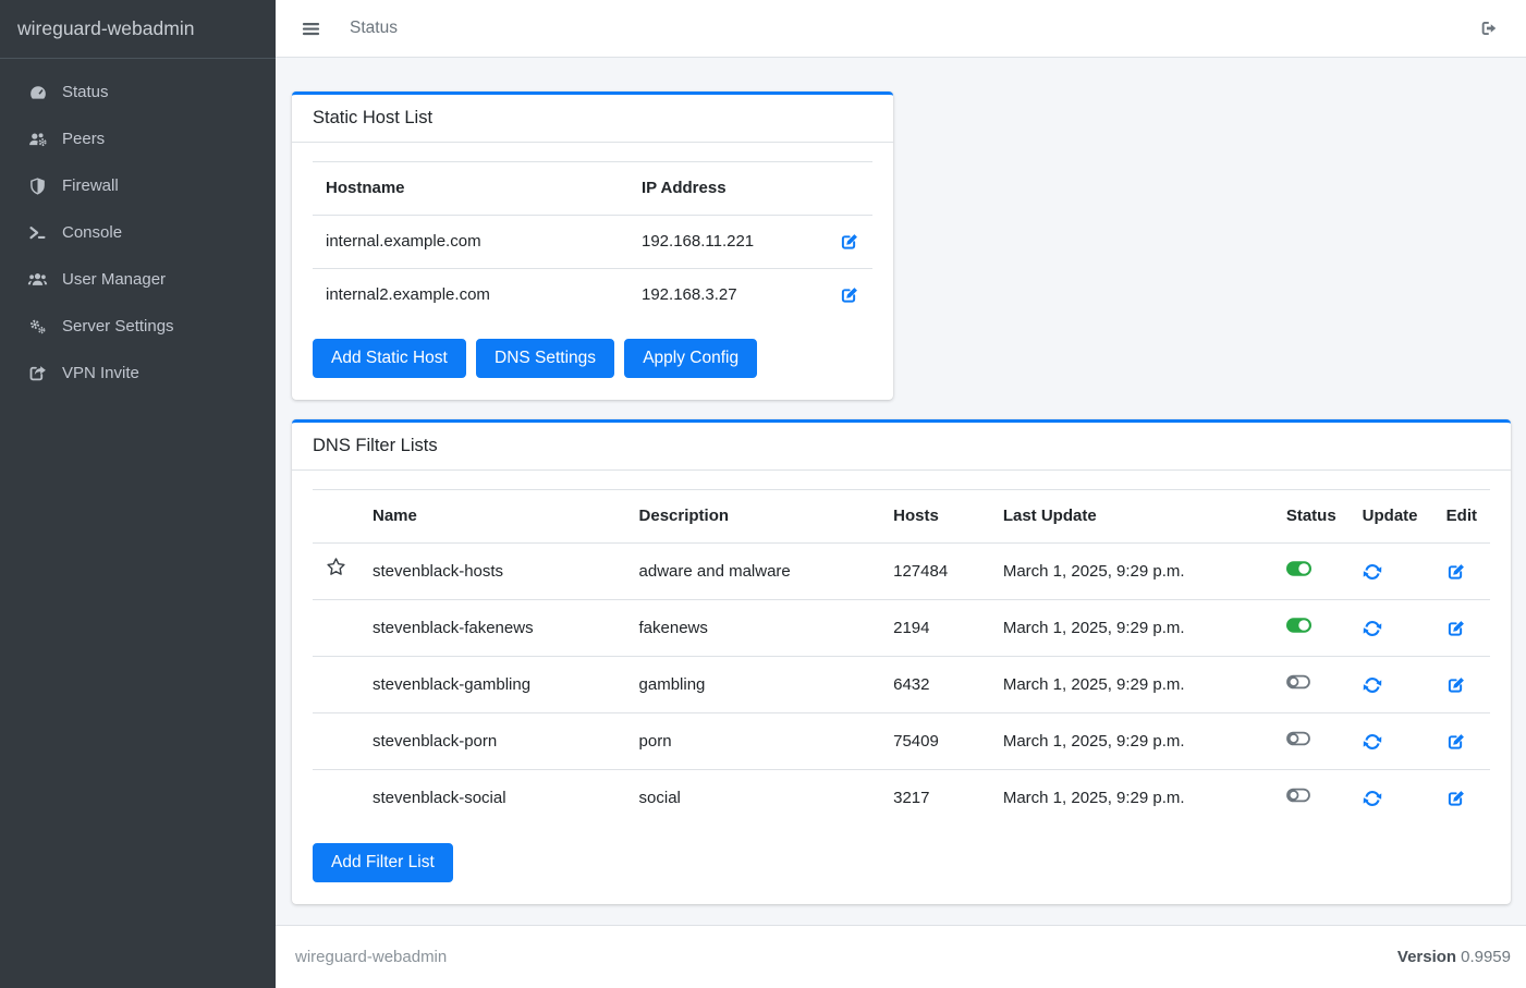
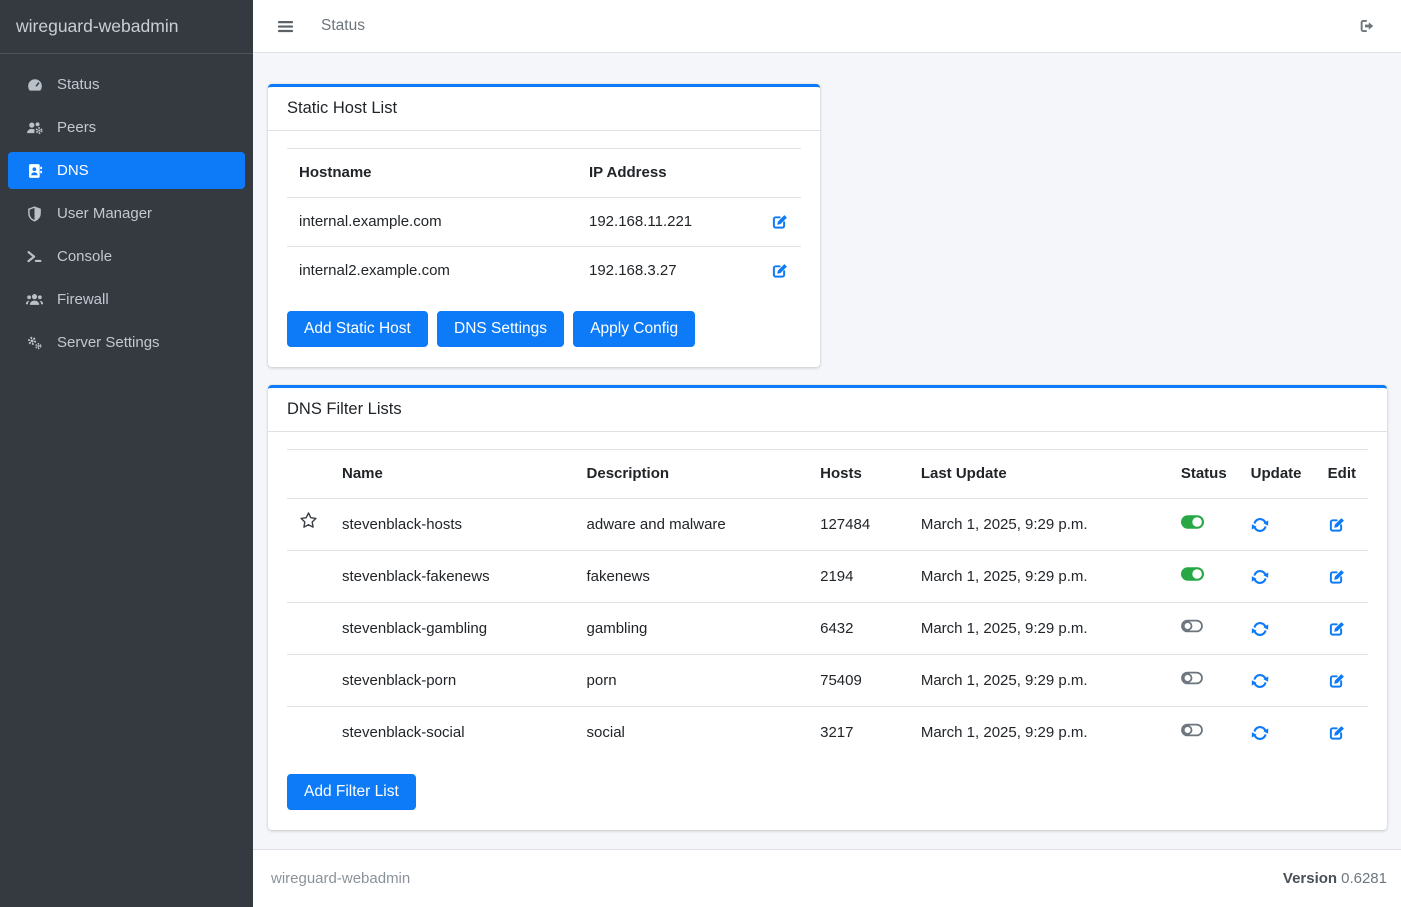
  wireguard-webadmin
  Status
  Peers
+ DNS
- Firewall
+ User Manager
  Console
- User Manager
+ Firewall
  Server Settings
- VPN Invite
  Status
  Static Host List
  Hostname	IP Address
  internal.example.com	192.168.11.221
  internal2.example.com	192.168.3.27
  Add Static Host DNS Settings Apply Config
  DNS Filter Lists
  	Name	Description	Hosts	Last Update	Status	Update	Edit
  	stevenblack-hosts	adware and malware	127484	March 1, 2025, 9:29 p.m.
  	stevenblack-fakenews	fakenews	2194	March 1, 2025, 9:29 p.m.
  	stevenblack-gambling	gambling	6432	March 1, 2025, 9:29 p.m.
  	stevenblack-porn	porn	75409	March 1, 2025, 9:29 p.m.
  	stevenblack-social	social	3217	March 1, 2025, 9:29 p.m.
  Add Filter List
  wireguard-webadmin
- Version 0.9959
+ Version 0.6281
